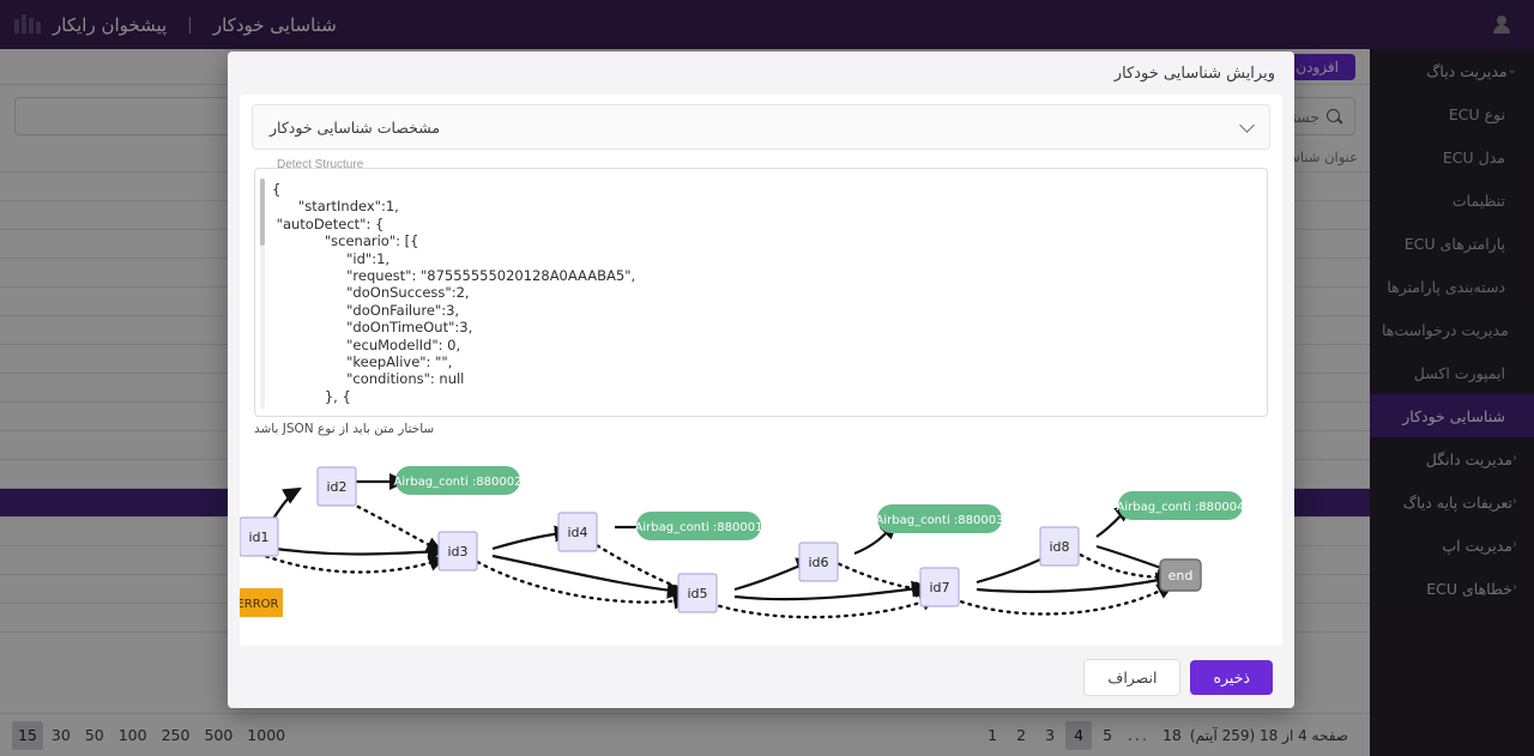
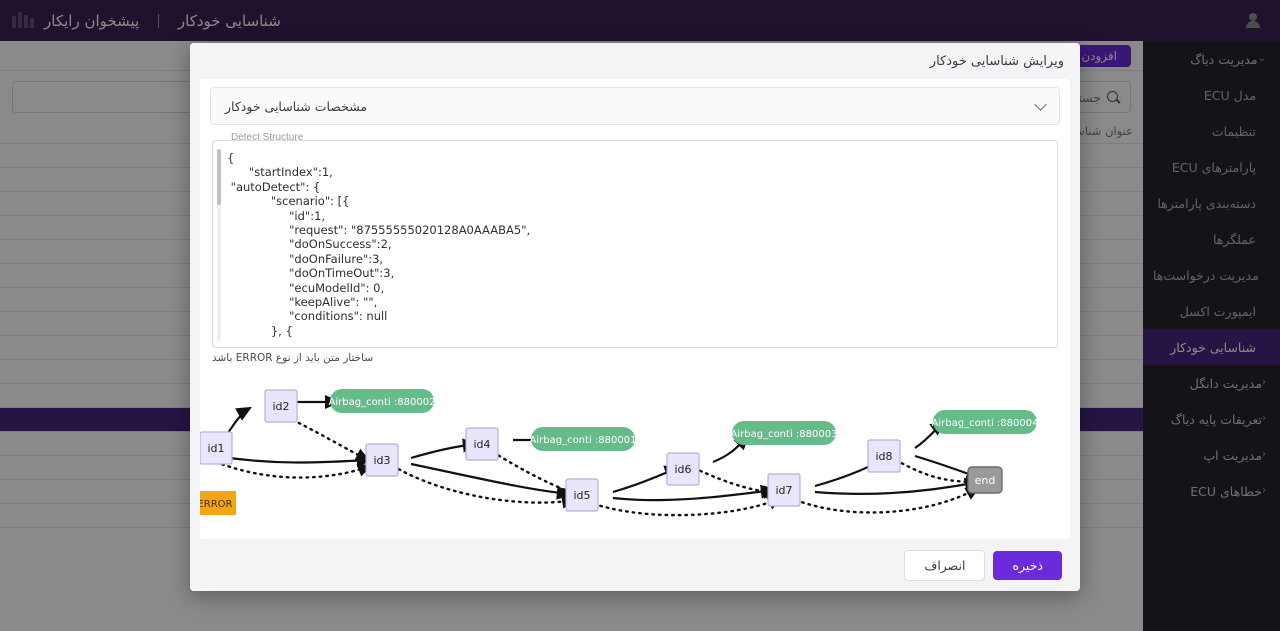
  شناسایی خودکار
  |
  پیشخوان رایکار
  ⌄
  مدیریت دیاگ
- نوع ECU
  مدل ECU
  تنظیمات
  پارامترهای ECU
  دسته‌بندی پارامترها
+ عملگرها
  مدیریت درخواست‌ها
  ایمپورت اکسل
  شناسایی خودکار
  ‹
  مدیریت دانگل
  ‹
  تعریفات پایه دیاگ
  ‹
  مدیریت اپ
  ‹
  خطاهای ECU
  افزودن
- صفحه 4 از 18 (259 آیتم)
- 18
- ...
- 5
- 4
- 3
- 2
- 1
- 1000
- 500
- 250
- 100
- 50
- 30
- 15
  ویرایش شناسایی خودکار
  مشخصات شناسایی خودکار
  Detect Structure
  {
  "startIndex":1,
  "autoDetect": {
  "scenario": [{
  "id":1,
  "request": "87555555020128A0AAABA5",
  "doOnSuccess":2,
  "doOnFailure":3,
  "doOnTimeOut":3,
  "ecuModelId": 0,
  "keepAlive": "",
  "conditions": null
  }, {
- ساختار متن باید از نوع JSON باشد
+ ساختار متن باید از نوع ERROR باشد
  id1
  id2
  id3
  id4
  id5
  id6
  id7
  id8
  end
  880002: Airbag_conti
  880001: Airbag_conti
  880003: Airbag_conti
  880004: Airbag_conti
  ERROR
  ذخیره
  انصراف
